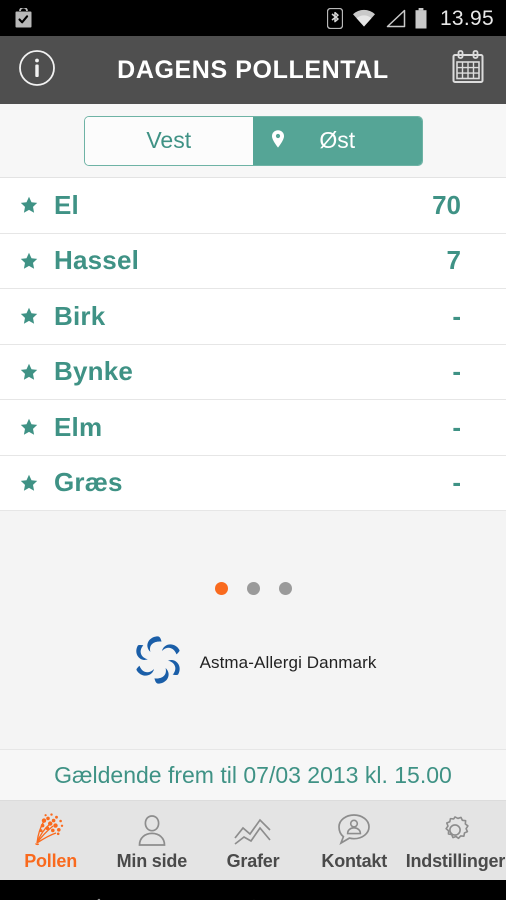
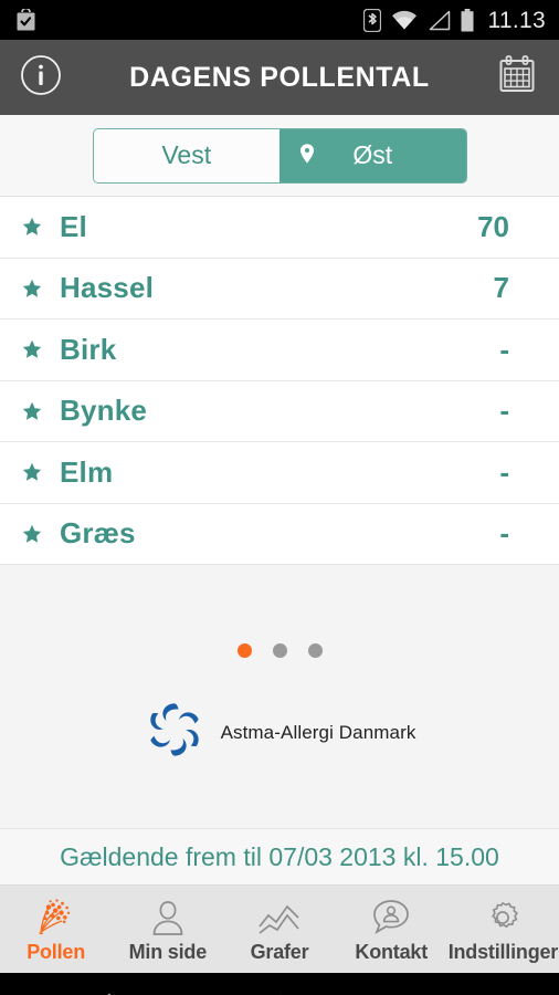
- 13.95
+ 11.13
  DAGENS POLLENTAL
  Vest
  Øst
  El
  70
  Hassel
  7
  Birk
  -
  Bynke
  -
  Elm
  -
  Græs
  -
  Astma-Allergi Danmark
  Gældende frem til 07/03 2013 kl. 15.00
  Pollen
  Min side
  Grafer
  Kontakt
  Indstillinger
